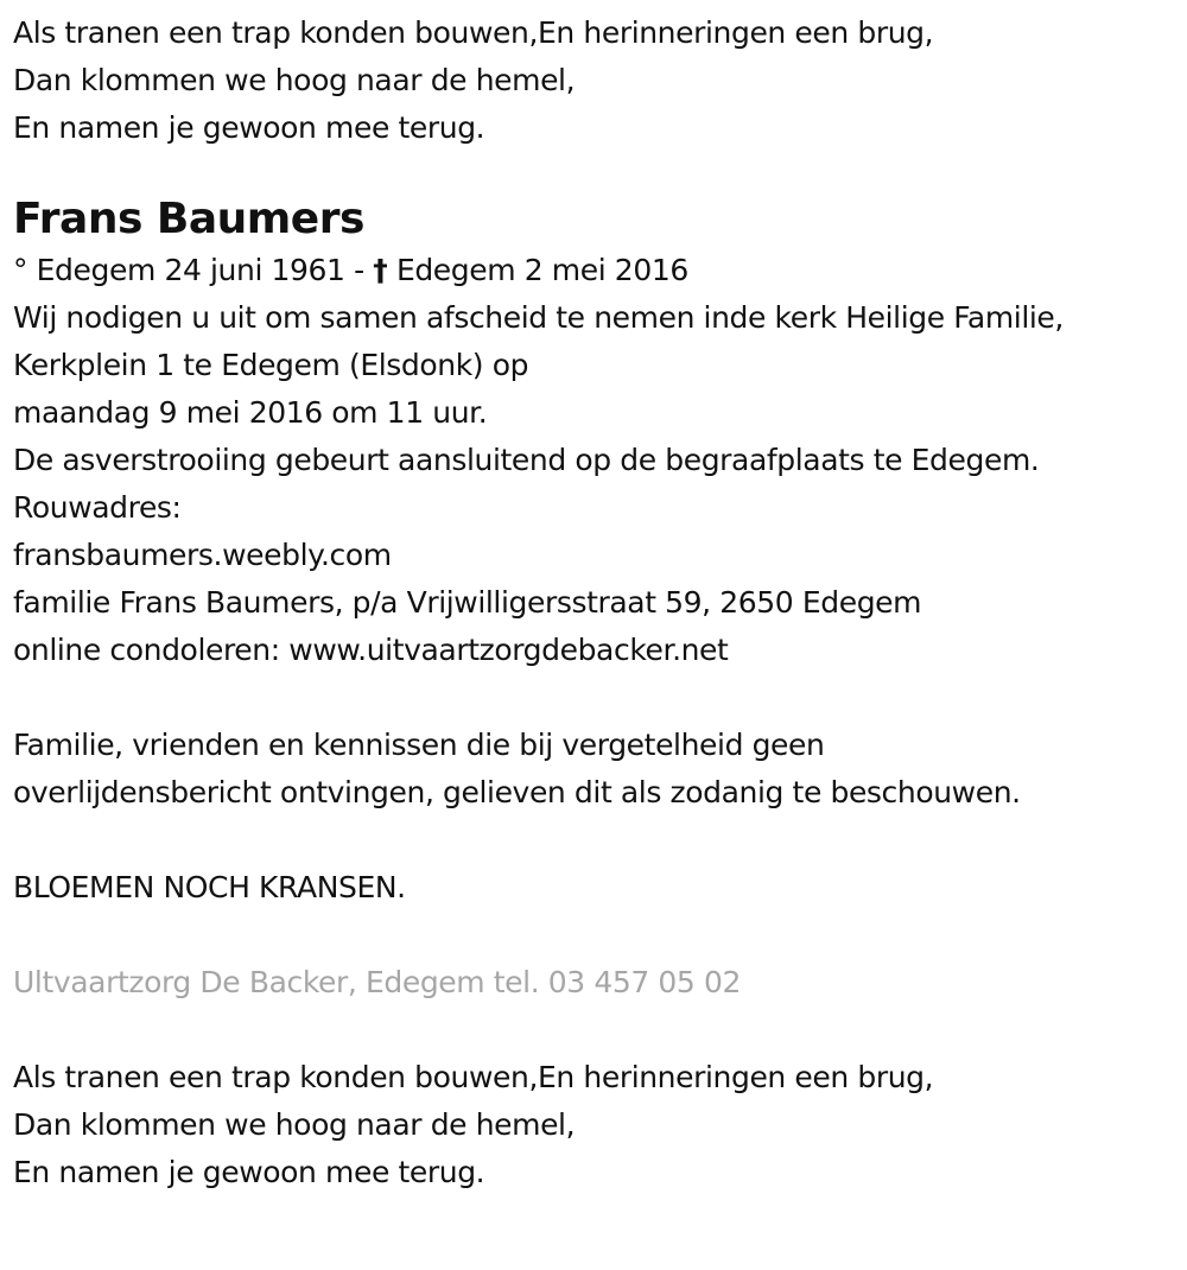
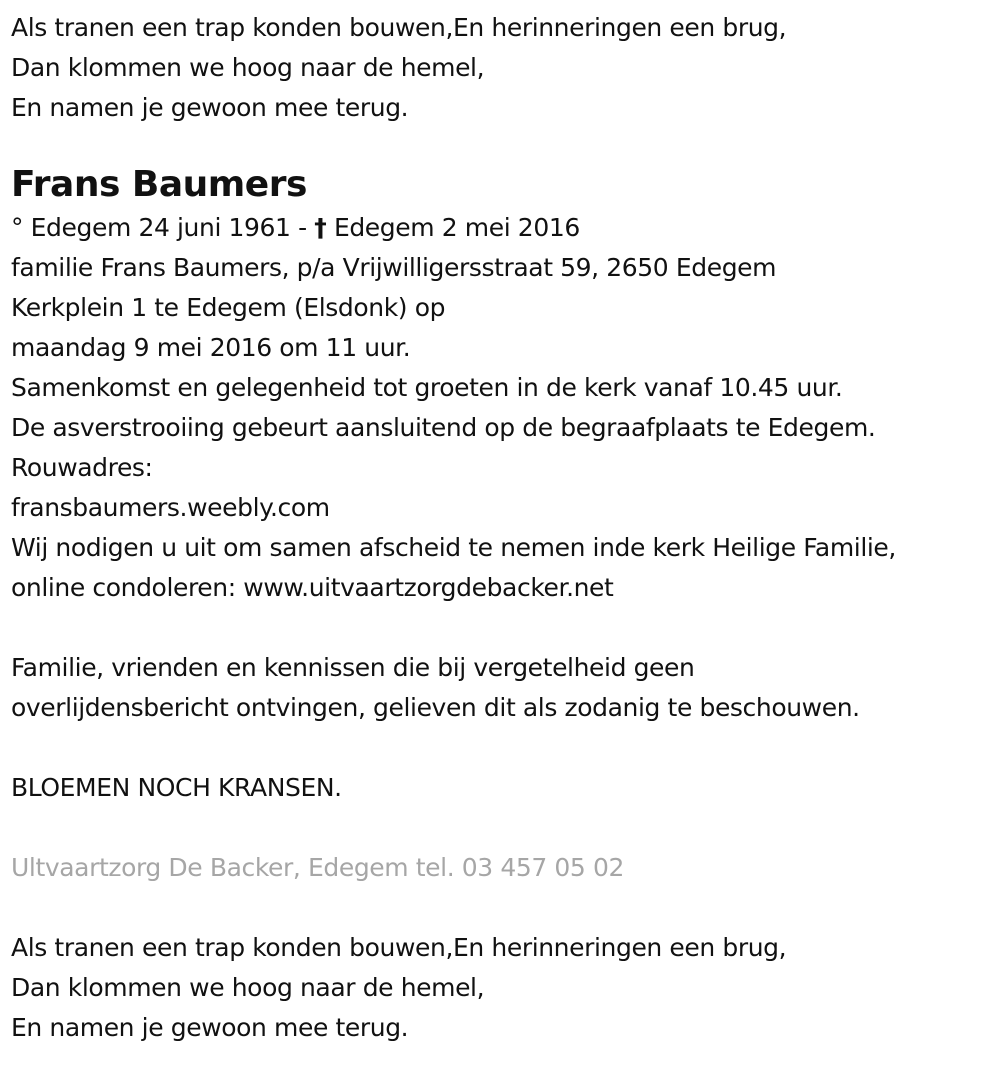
  Als tranen een trap konden bouwen,En herinneringen een brug,
  Dan klommen we hoog naar de hemel,
  En namen je gewoon mee terug.
  Frans Baumers
  ° Edegem 24 juni 1961 - † Edegem 2 mei 2016
- Wij nodigen u uit om samen afscheid te nemen inde kerk Heilige Familie,
+ familie Frans Baumers, p/a Vrijwilligersstraat 59, 2650 Edegem
  Kerkplein 1 te Edegem (Elsdonk) op
  maandag 9 mei 2016 om 11 uur.
+ Samenkomst en gelegenheid tot groeten in de kerk vanaf 10.45 uur.
  De asverstrooiing gebeurt aansluitend op de begraafplaats te Edegem.
  Rouwadres:
  fransbaumers.weebly.com
- familie Frans Baumers, p/a Vrijwilligersstraat 59, 2650 Edegem
+ Wij nodigen u uit om samen afscheid te nemen inde kerk Heilige Familie,
  online condoleren: www.uitvaartzorgdebacker.net
  Familie, vrienden en kennissen die bij vergetelheid geen
  overlijdensbericht ontvingen, gelieven dit als zodanig te beschouwen.
  BLOEMEN NOCH KRANSEN.
  Ultvaartzorg De Backer, Edegem tel. 03 457 05 02
  Als tranen een trap konden bouwen,En herinneringen een brug,
  Dan klommen we hoog naar de hemel,
  En namen je gewoon mee terug.
